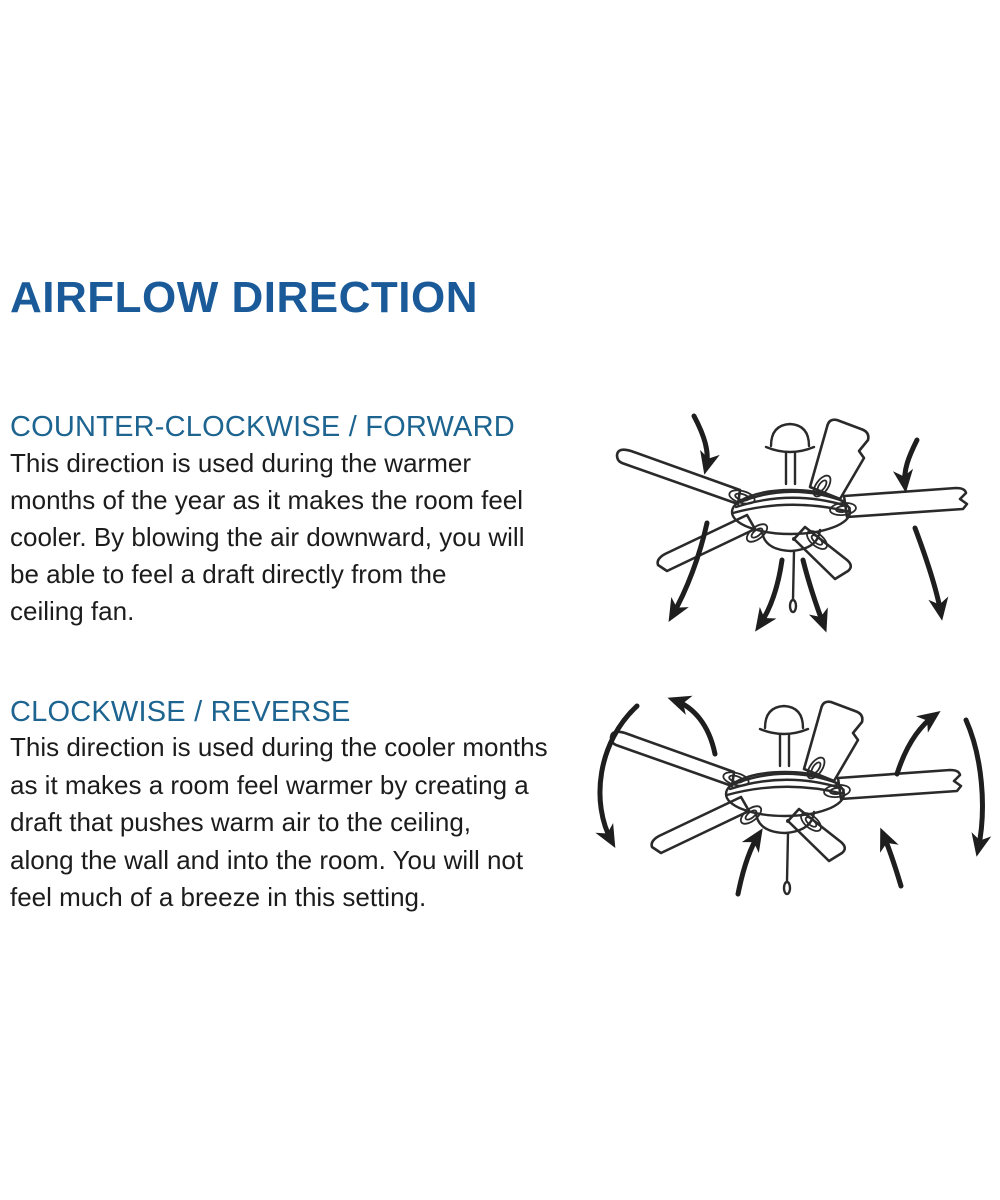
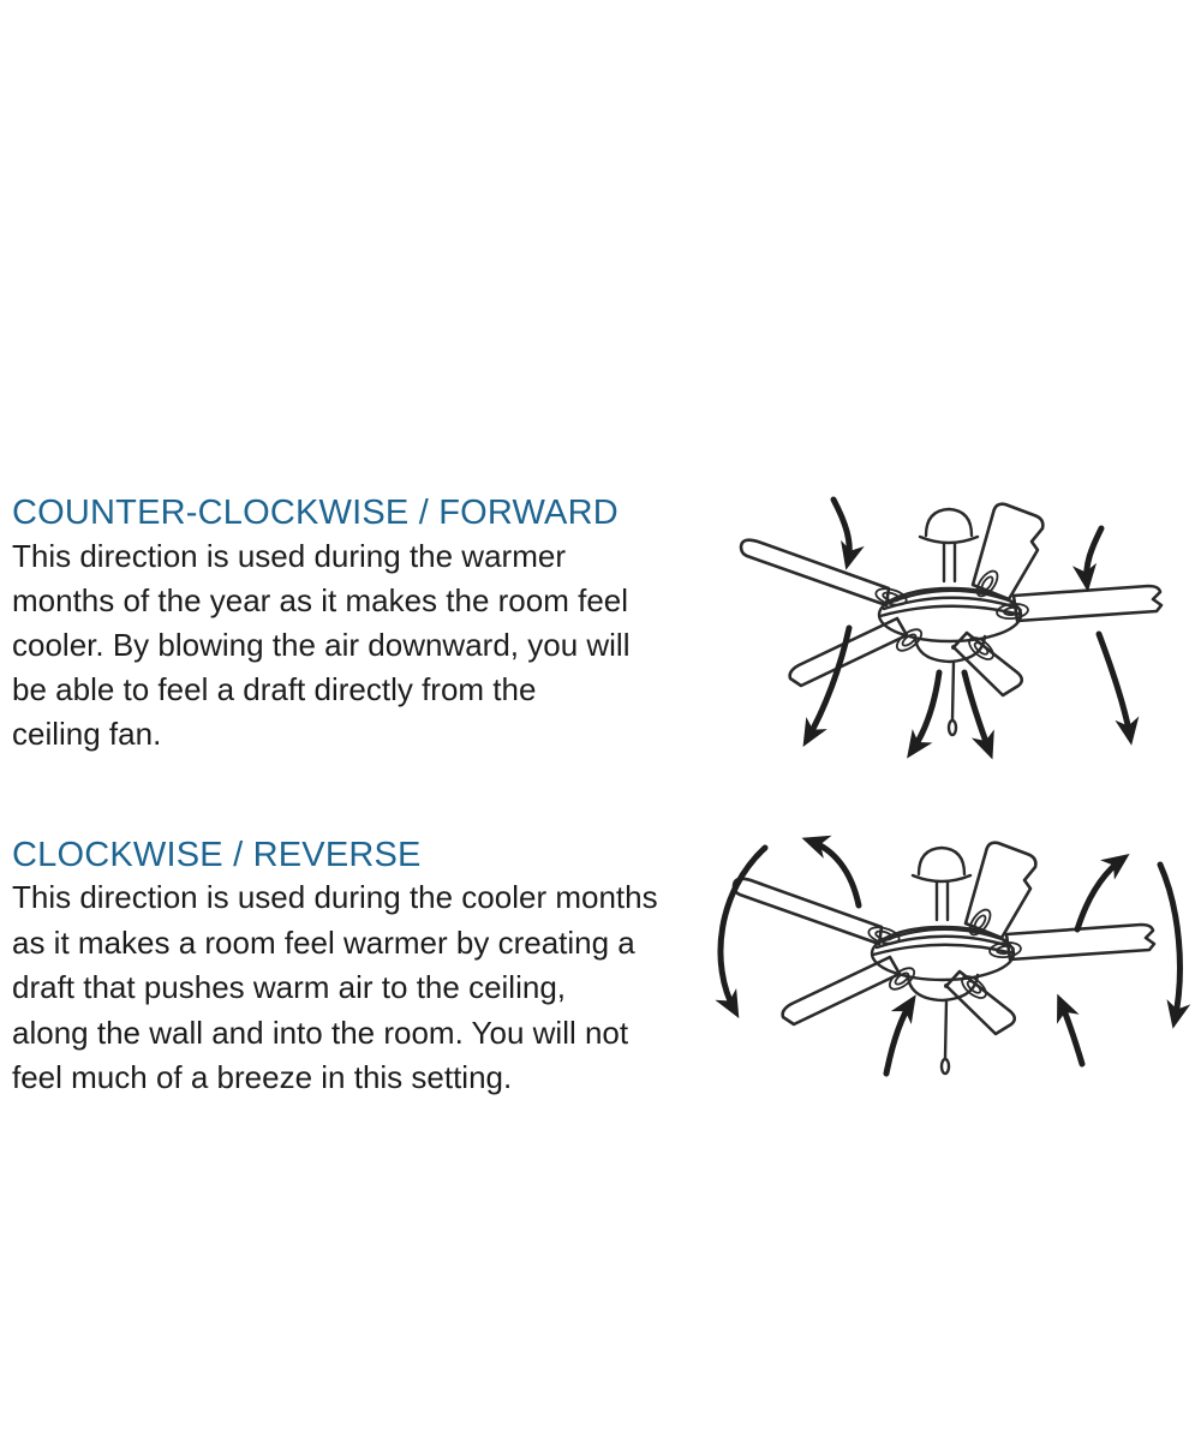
- AIRFLOW DIRECTION
  COUNTER-CLOCKWISE / FORWARD
  This direction is used during the warmer
  months of the year as it makes the room feel
  cooler. By blowing the air downward, you will
  be able to feel a draft directly from the
  ceiling fan.
  CLOCKWISE / REVERSE
  This direction is used during the cooler months
  as it makes a room feel warmer by creating a
  draft that pushes warm air to the ceiling,
  along the wall and into the room. You will not
  feel much of a breeze in this setting.
